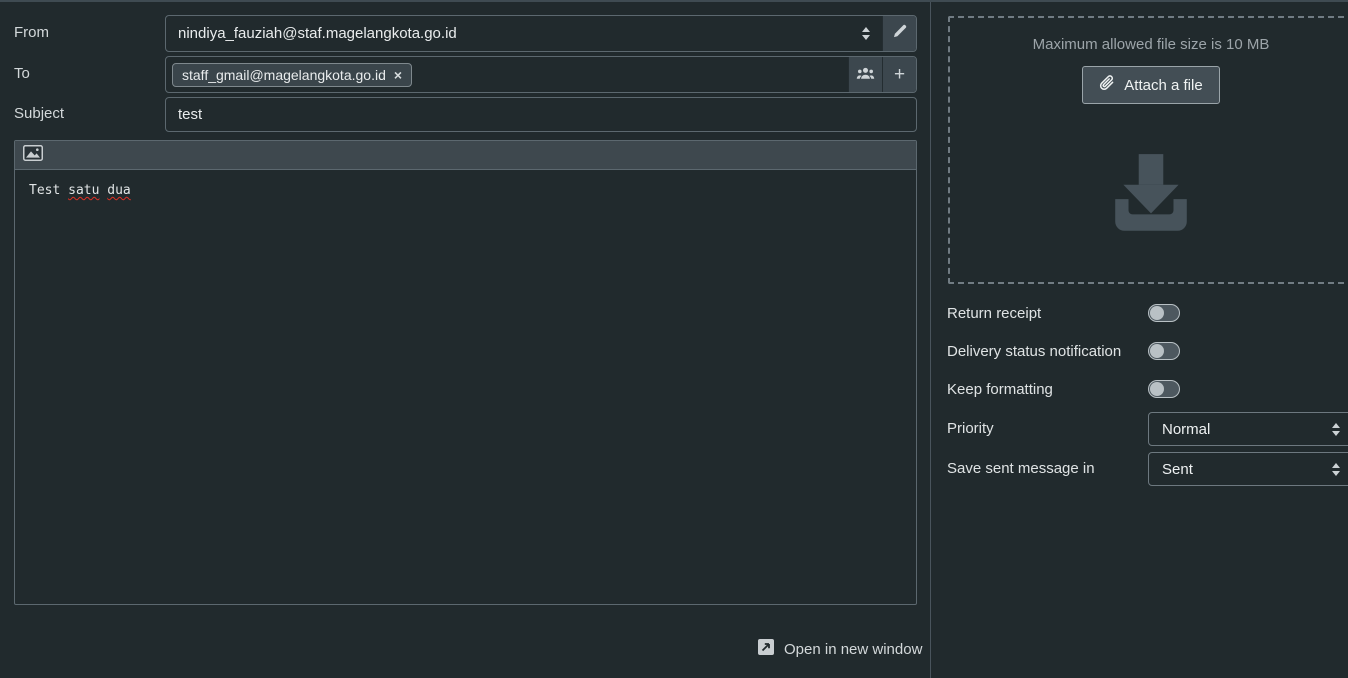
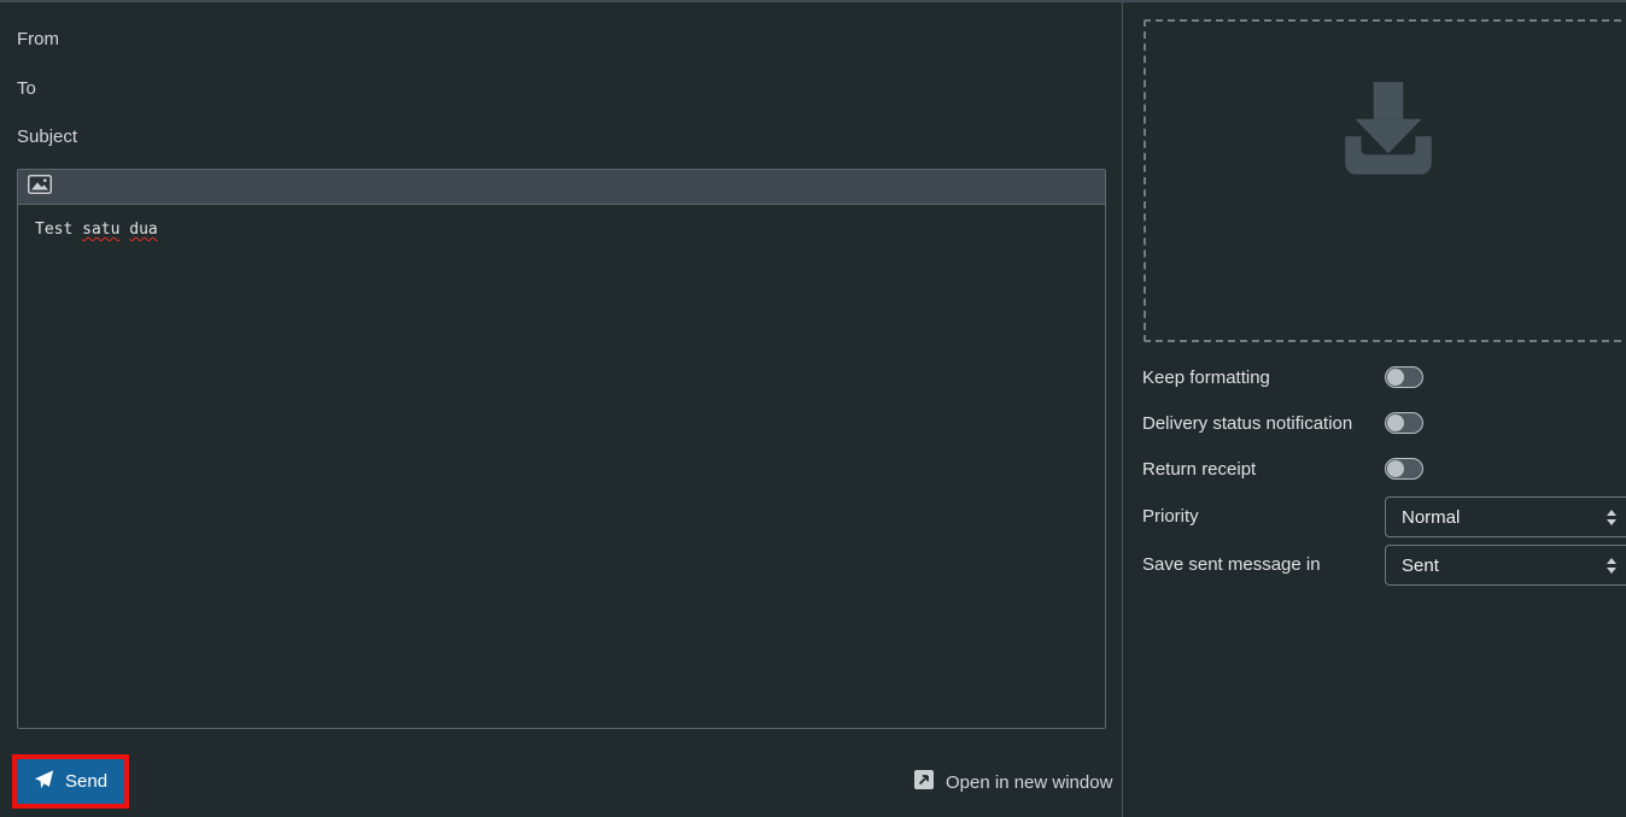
  From
  To
  Subject
- nindiya_fauziah@staf.magelangkota.go.id
- staff_gmail@magelangkota.go.id
- ×
- +
- test
  Test satu dua
+ Send
  Open in new window
- Maximum allowed file size is 10 MB
- Attach a file
- Return receipt
+ Keep formatting
  Delivery status notification
- Keep formatting
+ Return receipt
  Priority
  Normal
  Save sent message in
  Sent
